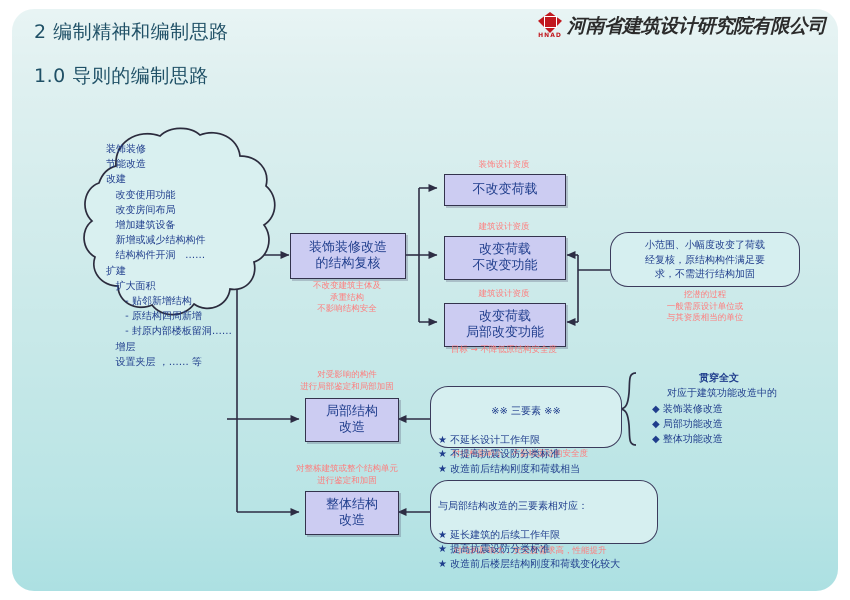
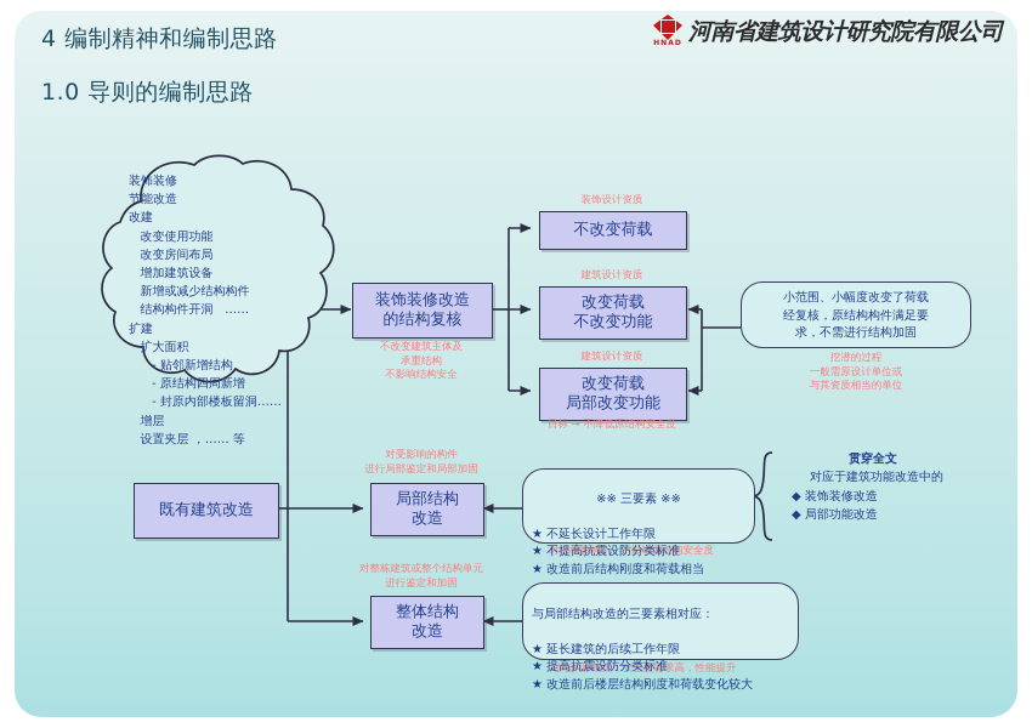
- 2 编制精神和编制思路
+ 4 编制精神和编制思路
  1.0 导则的编制思路
  河南省建筑设计研究院有限公司
  装饰装修
  节能改造
  改建
  改变使用功能
  改变房间布局
  增加建筑设备
  新增或减少结构构件
  结构构件开洞 ……
  扩建
  扩大面积
  - 贴邻新增结构
  - 原结构四周新增
  - 封原内部楼板留洞……
  增层
  设置夹层 ，…… 等
+ 既有建筑改造
  装饰装修改造
  的结构复核
  不改变荷载
  改变荷载
  不改变功能
  改变荷载
  局部改变功能
  局部结构
  改造
  整体结构
  改造
  装饰设计资质
  建筑设计资质
  建筑设计资质
  不改变建筑主体及
  承重结构
  不影响结构安全
  目标 → 不降低原结构安全度
  对受影响的构件
  进行局部鉴定和局部加固
  对整栋建筑或整个结构单元
  进行鉴定和加固
  对结构影响小，不影响原结构安全度
  对结构影响大，安全度需求高，性能提升
  挖潜的过程
  一般需原设计单位或
  与其资质相当的单位
  小范围、小幅度改变了荷载
  经复核，原结构构件满足要
  求，不需进行结构加固
  ※※ 三要素 ※※
  ★ 不延长设计工作年限
  ★ 不提高抗震设防分类标准
  ★ 改造前后结构刚度和荷载相当
  与局部结构改造的三要素相对应：
  ★ 延长建筑的后续工作年限
  ★ 提高抗震设防分类标准
  ★ 改造前后楼层结构刚度和荷载变化较大
  贯穿全文
  对应于建筑功能改造中的
  ◆ 装饰装修改造
  ◆ 局部功能改造
- ◆ 整体功能改造
